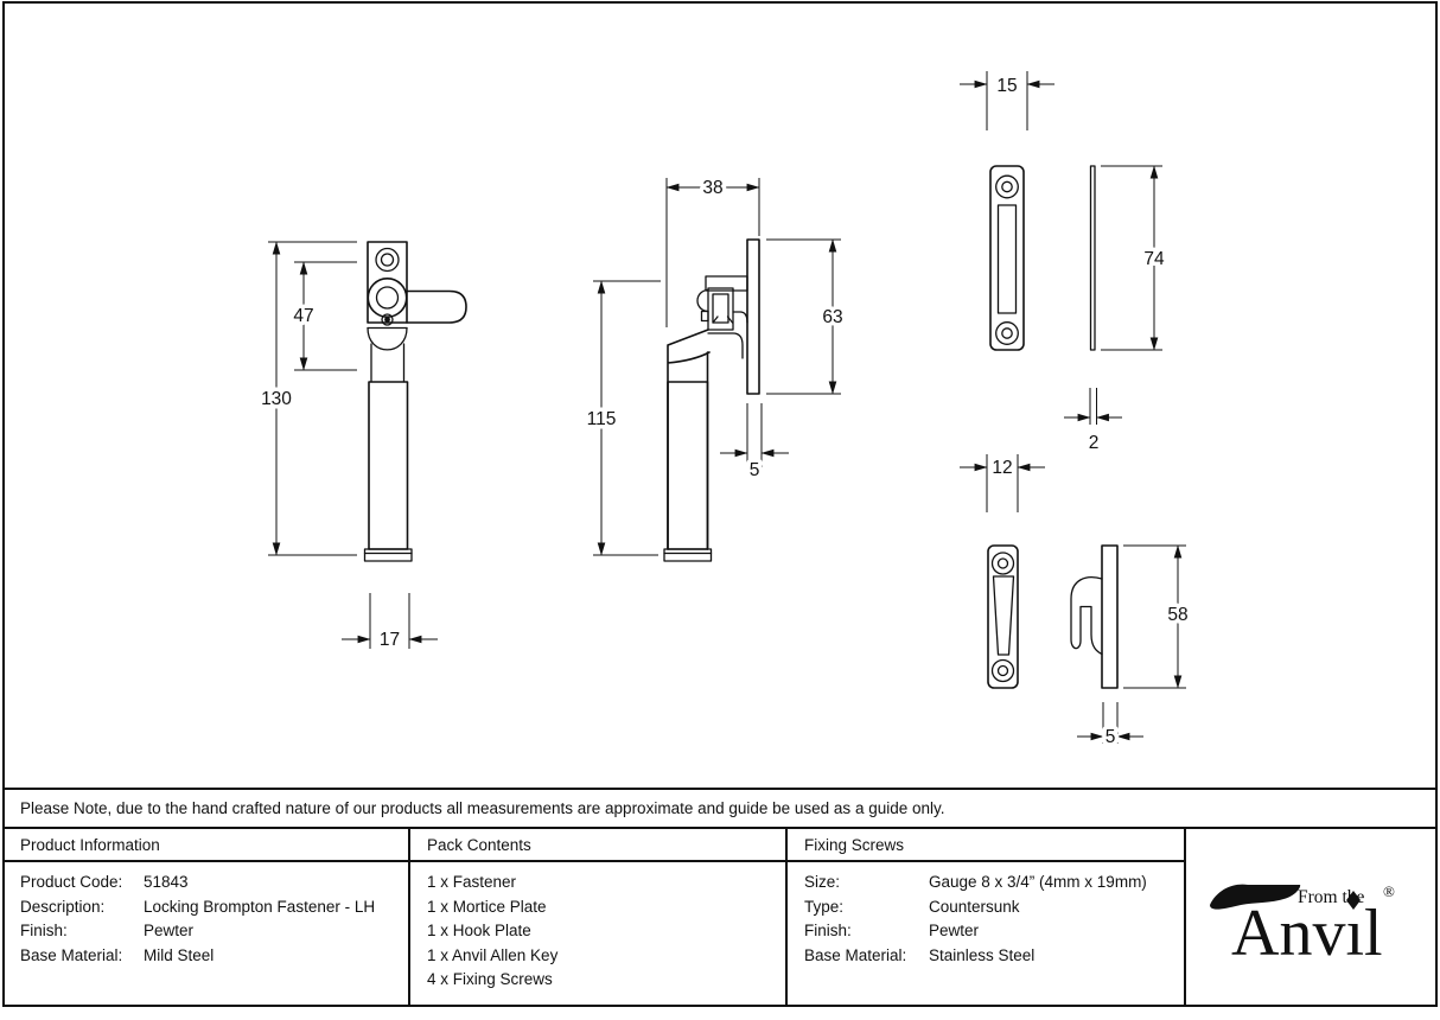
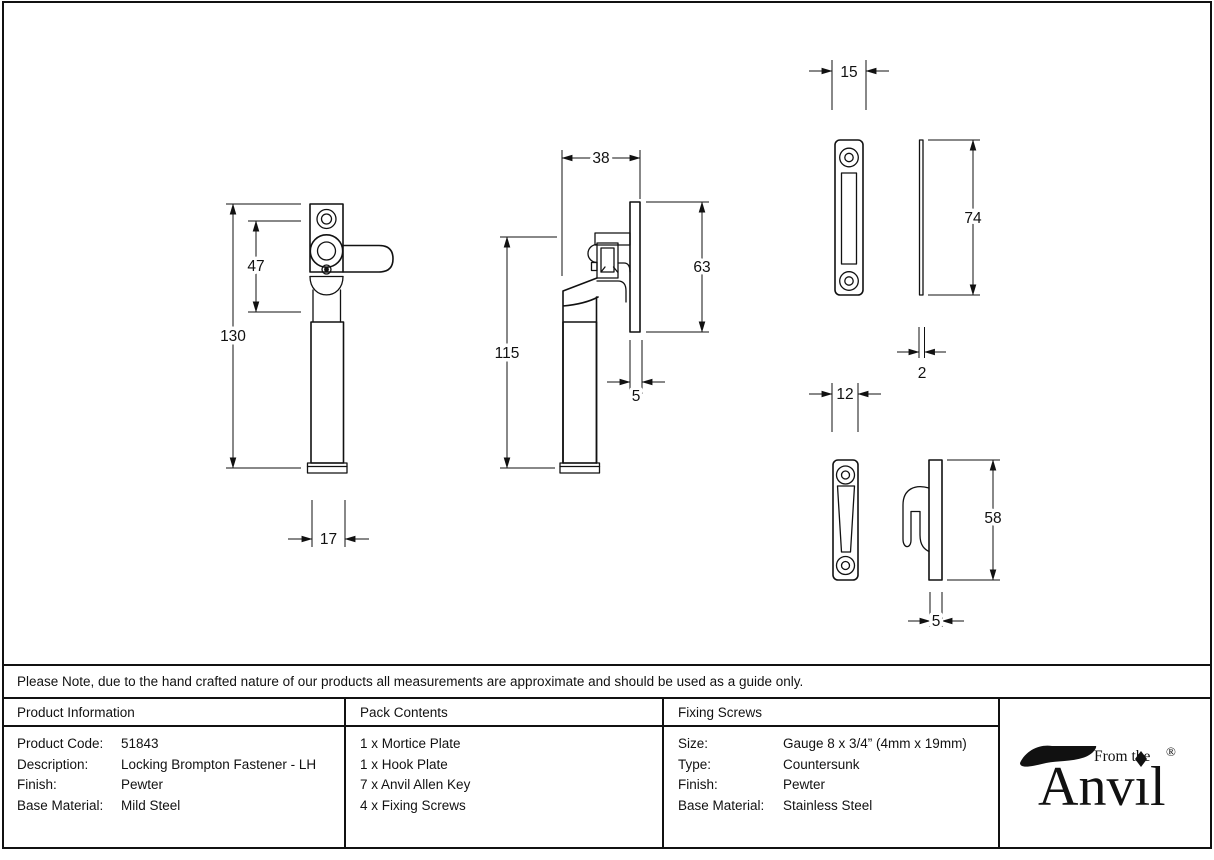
  130
  47
  17
  38
  115
  63
  5
  15
  74
  2
  12
  58
  5
- Please Note, due to the hand crafted nature of our products all measurements are approximate and guide be used as a guide only.
+ Please Note, due to the hand crafted nature of our products all measurements are approximate and should be used as a guide only.
  Product Information
  Pack Contents
  Fixing Screws
  From te
  Anvil
  ®
  Product Code:
  51843
  Description:
  Locking Brompton Fastener - LH
  Finish:
  Pewter
  Base Material:
  Mild Steel
- 1 x Fastener
  1 x Mortice Plate
  1 x Hook Plate
- 1 x Anvil Allen Key
+ 7 x Anvil Allen Key
  4 x Fixing Screws
  Size:
  Gauge 8 x 3/4” (4mm x 19mm)
  Type:
  Countersunk
  Finish:
  Pewter
  Base Material:
  Stainless Steel
